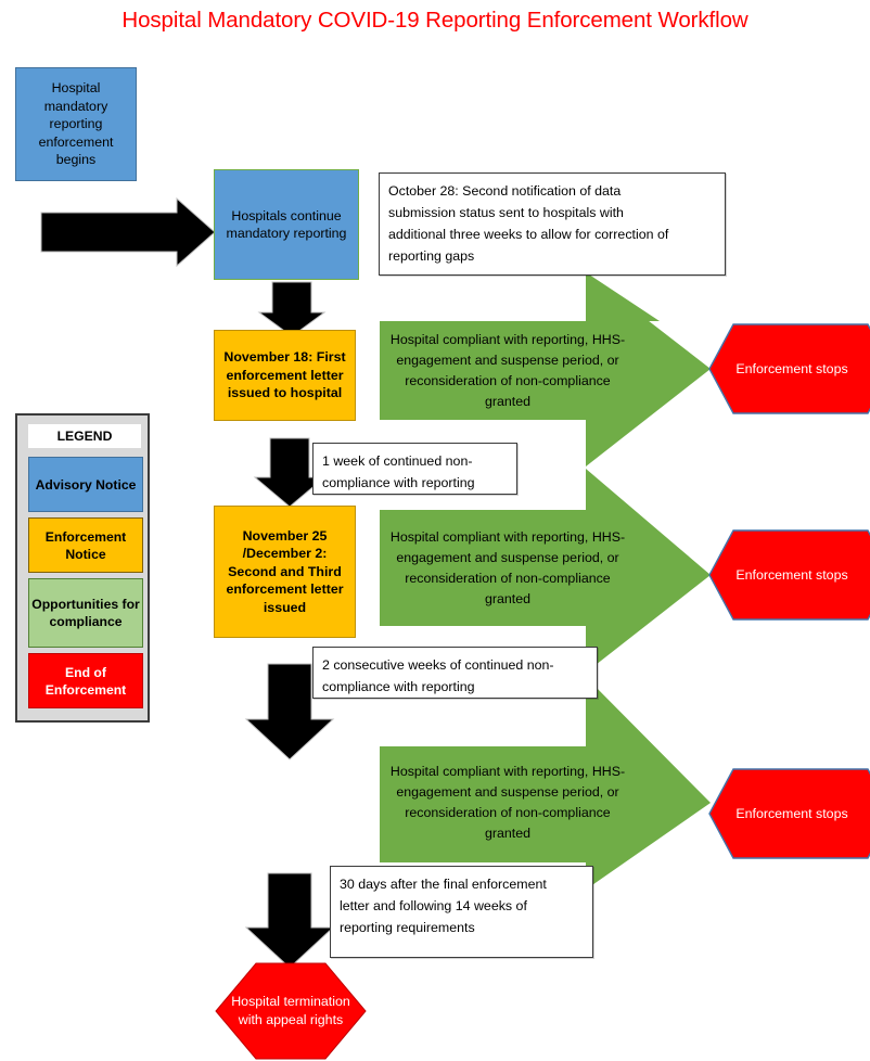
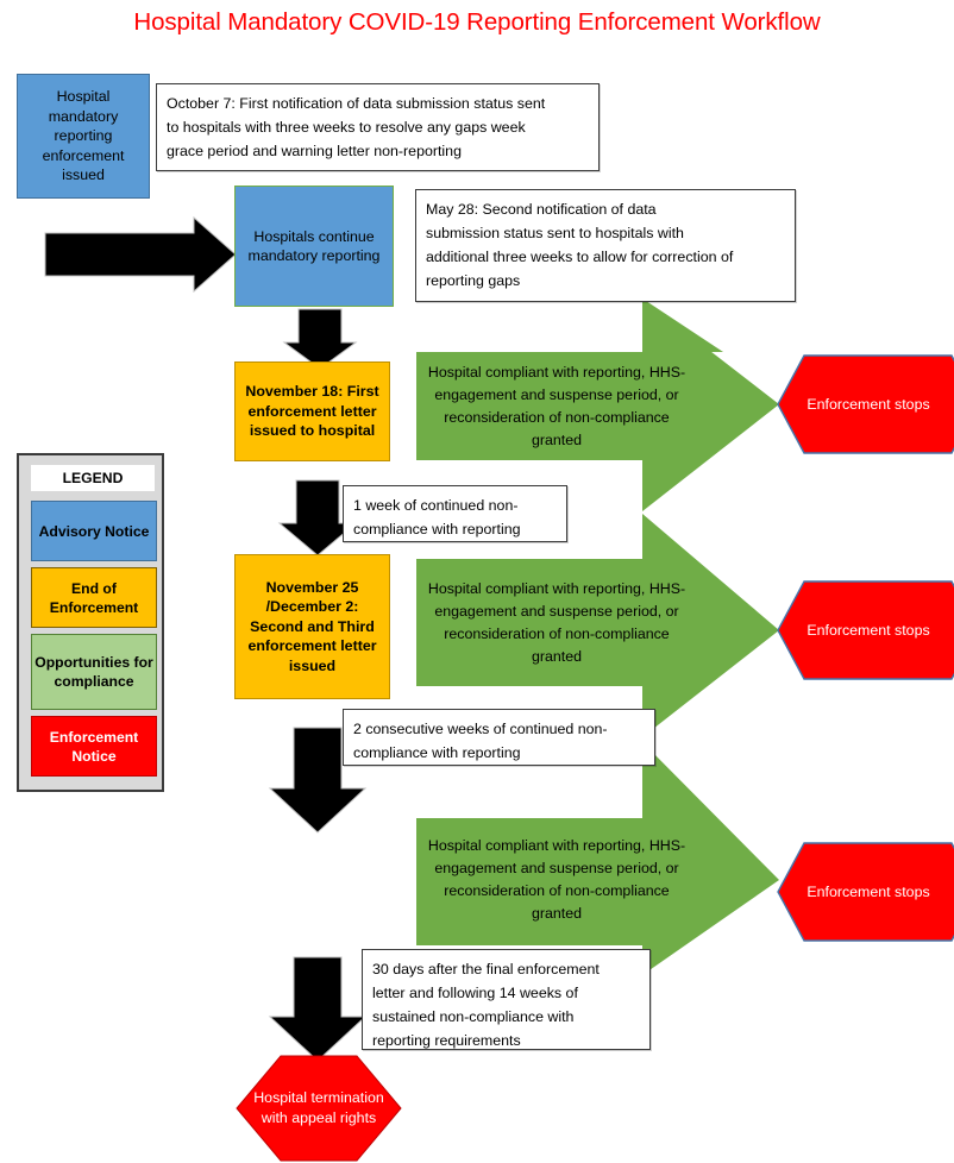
  Hospital Mandatory COVID-19 Reporting Enforcement Workflow
- Hospital mandatory reporting enforcement begins
+ Hospital mandatory reporting enforcement issued
  Hospitals continue mandatory reporting
  November 18: First enforcement letter issued to hospital
  November 25 /December 2: Second and Third enforcement letter issued
  Hospital compliant with reporting, HHS-engagement and suspense period, or reconsideration of non-compliance granted
  Hospital compliant with reporting, HHS-engagement and suspense period, or reconsideration of non-compliance granted
  Hospital compliant with reporting, HHS-engagement and suspense period, or reconsideration of non-compliance granted
  Enforcement stops
  Enforcement stops
  Enforcement stops
  Hospital termination with appeal rights
+ October 7: First notification of data submission status sent
+ to hospitals with three weeks to resolve any gaps week
+ grace period and warning letter non-reporting
- October 28: Second notification of data
+ May 28: Second notification of data
  submission status sent to hospitals with
  additional three weeks to allow for correction of
  reporting gaps
  1 week of continued non-
  compliance with reporting
  2 consecutive weeks of continued non-
  compliance with reporting
  30 days after the final enforcement
  letter and following 14 weeks of
+ sustained non-compliance with
  reporting requirements
  LEGEND
  Advisory Notice
- Enforcement Notice
+ End of Enforcement
  Opportunities for compliance
- End of Enforcement
+ Enforcement Notice
